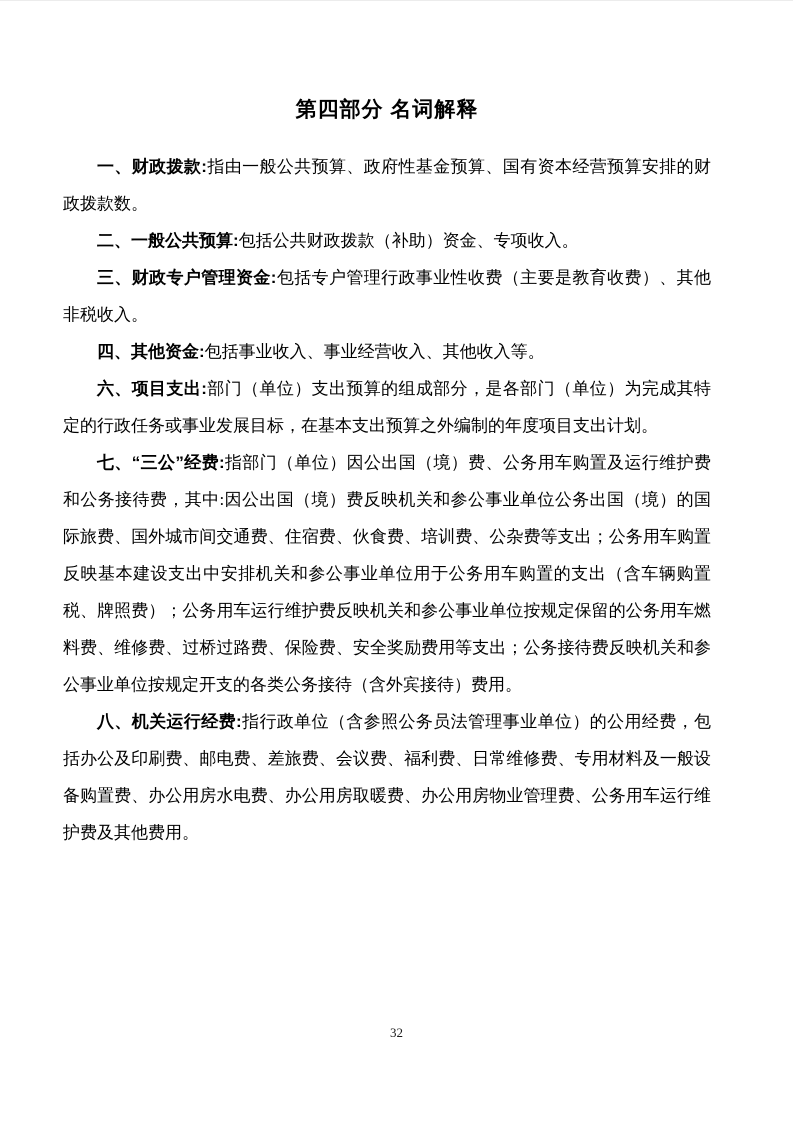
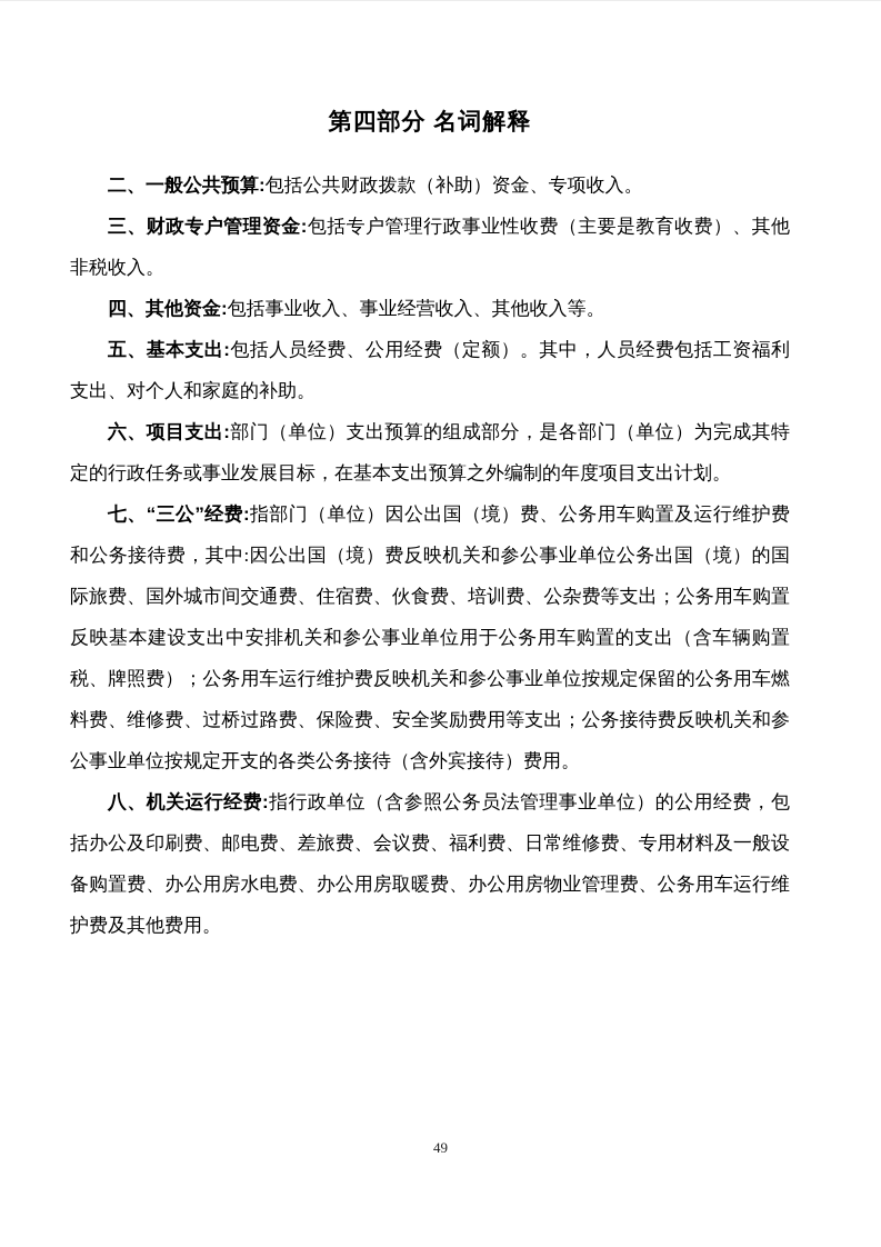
  第四部分 名词解释
- 一、财政拨款:指由一般公共预算、政府性基金预算、国有资本经营预算安排的财政拨款数。
  二、一般公共预算:包括公共财政拨款（补助）资金、专项收入。
  三、财政专户管理资金:包括专户管理行政事业性收费（主要是教育收费）、其他非税收入。
  四、其他资金:包括事业收入、事业经营收入、其他收入等。
+ 五、基本支出:包括人员经费、公用经费（定额）。其中，人员经费包括工资福利支出、对个人和家庭的补助。
  六、项目支出:部门（单位）支出预算的组成部分，是各部门（单位）为完成其特定的行政任务或事业发展目标，在基本支出预算之外编制的年度项目支出计划。
  七、“三公”经费:指部门（单位）因公出国（境）费、公务用车购置及运行维护费和公务接待费，其中:因公出国（境）费反映机关和参公事业单位公务出国（境）的国际旅费、国外城市间交通费、住宿费、伙食费、培训费、公杂费等支出；公务用车购置反映基本建设支出中安排机关和参公事业单位用于公务用车购置的支出（含车辆购置税、牌照费）；公务用车运行维护费反映机关和参公事业单位按规定保留的公务用车燃料费、维修费、过桥过路费、保险费、安全奖励费用等支出；公务接待费反映机关和参公事业单位按规定开支的各类公务接待（含外宾接待）费用。
  八、机关运行经费:指行政单位（含参照公务员法管理事业单位）的公用经费，包括办公及印刷费、邮电费、差旅费、会议费、福利费、日常维修费、专用材料及一般设备购置费、办公用房水电费、办公用房取暖费、办公用房物业管理费、公务用车运行维护费及其他费用。
- 32
+ 49
